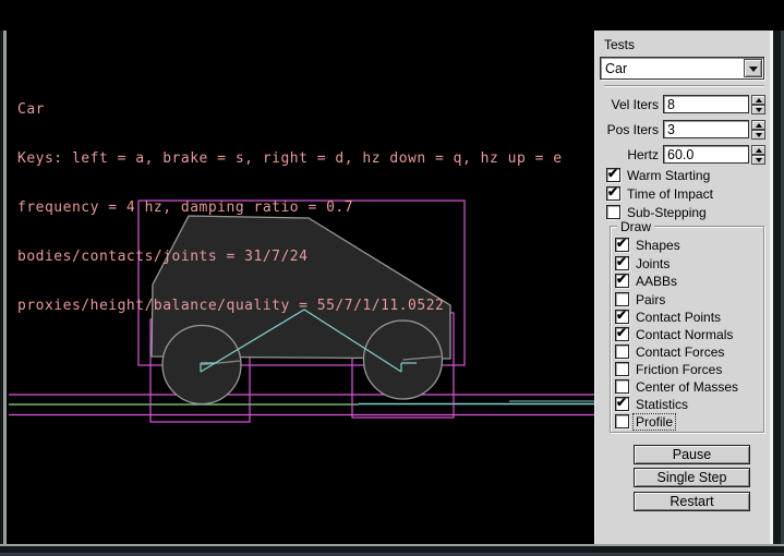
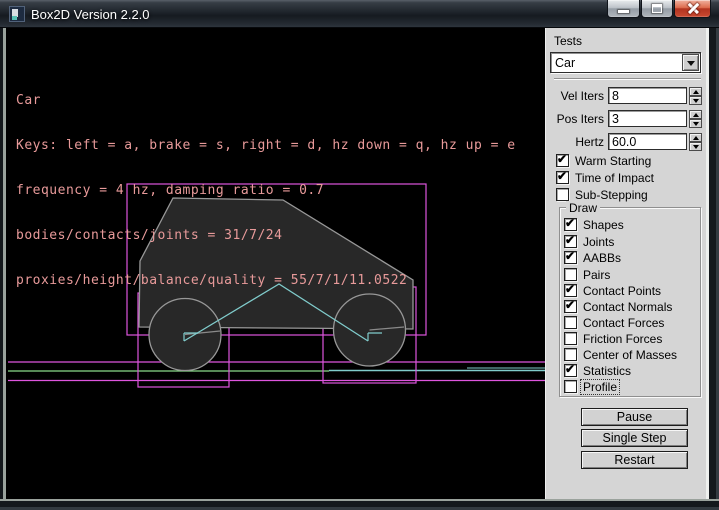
+ Box2D Version 2.2.0
  Car
  Keys: left = a, brake = s, right = d, hz down = q, hz up = e
  frequency = 4 hz, damping ratio = 0.7
  bodies/contacts/joints = 31/7/24
  proxies/height/balance/quality = 55/7/1/11.0522
  Tests
  Car
  Vel Iters
  8
  Pos Iters
  3
  Hertz
  60.0
  ✔
  Warm Starting
  ✔
  Time of Impact
  Sub-Stepping
  Draw
  ✔
  Shapes
  ✔
  Joints
  ✔
  AABBs
  Pairs
  ✔
  Contact Points
  ✔
  Contact Normals
  Contact Forces
  Friction Forces
  Center of Masses
  ✔
  Statistics
  Profile
  Pause
  Single Step
  Restart
